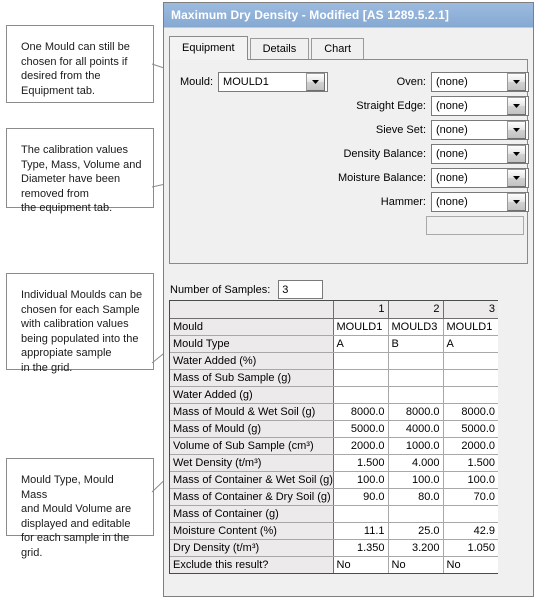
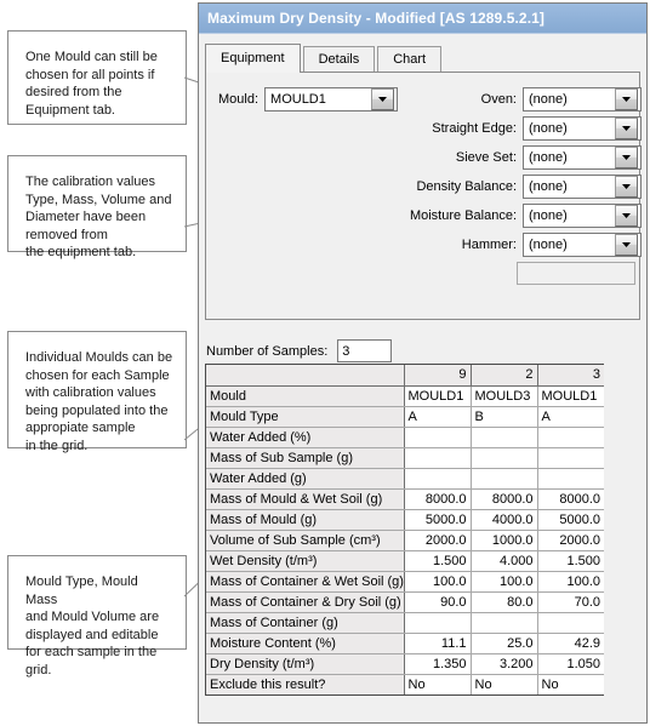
  One Mould can still be
  chosen for all points if
  desired from the
  Equipment tab.
  The calibration values
  Type, Mass, Volume and
  Diameter have been
  removed from
  the equipment tab.
  Individual Moulds can be
  chosen for each Sample
  with calibration values
  being populated into the
  appropiate sample
  in the grid.
  Mould Type, Mould Mass
  and Mould Volume are
  displayed and editable
  for each sample in the grid.
  Maximum Dry Density - Modified [AS 1289.5.2.1]
  Equipment
  Details
  Chart
  Mould:
  MOULD1
  Oven:
  (none)
  Straight Edge:
  (none)
  Sieve Set:
  (none)
  Density Balance:
  (none)
  Moisture Balance:
  (none)
  Hammer:
  (none)
  Number of Samples:
  3
- 	1	2	3
+ 	9	2	3
  Mould	MOULD1	MOULD3	MOULD1
  Mould Type	A	B	A
  Water Added (%)
  Mass of Sub Sample (g)
  Water Added (g)
  Mass of Mould & Wet Soil (g)	8000.0	8000.0	8000.0
  Mass of Mould (g)	5000.0	4000.0	5000.0
  Volume of Sub Sample (cm³)	2000.0	1000.0	2000.0
  Wet Density (t/m³)	1.500	4.000	1.500
  Mass of Container & Wet Soil (g)	100.0	100.0	100.0
  Mass of Container & Dry Soil (g)	90.0	80.0	70.0
  Mass of Container (g)
  Moisture Content (%)	11.1	25.0	42.9
  Dry Density (t/m³)	1.350	3.200	1.050
  Exclude this result?	No	No	No
